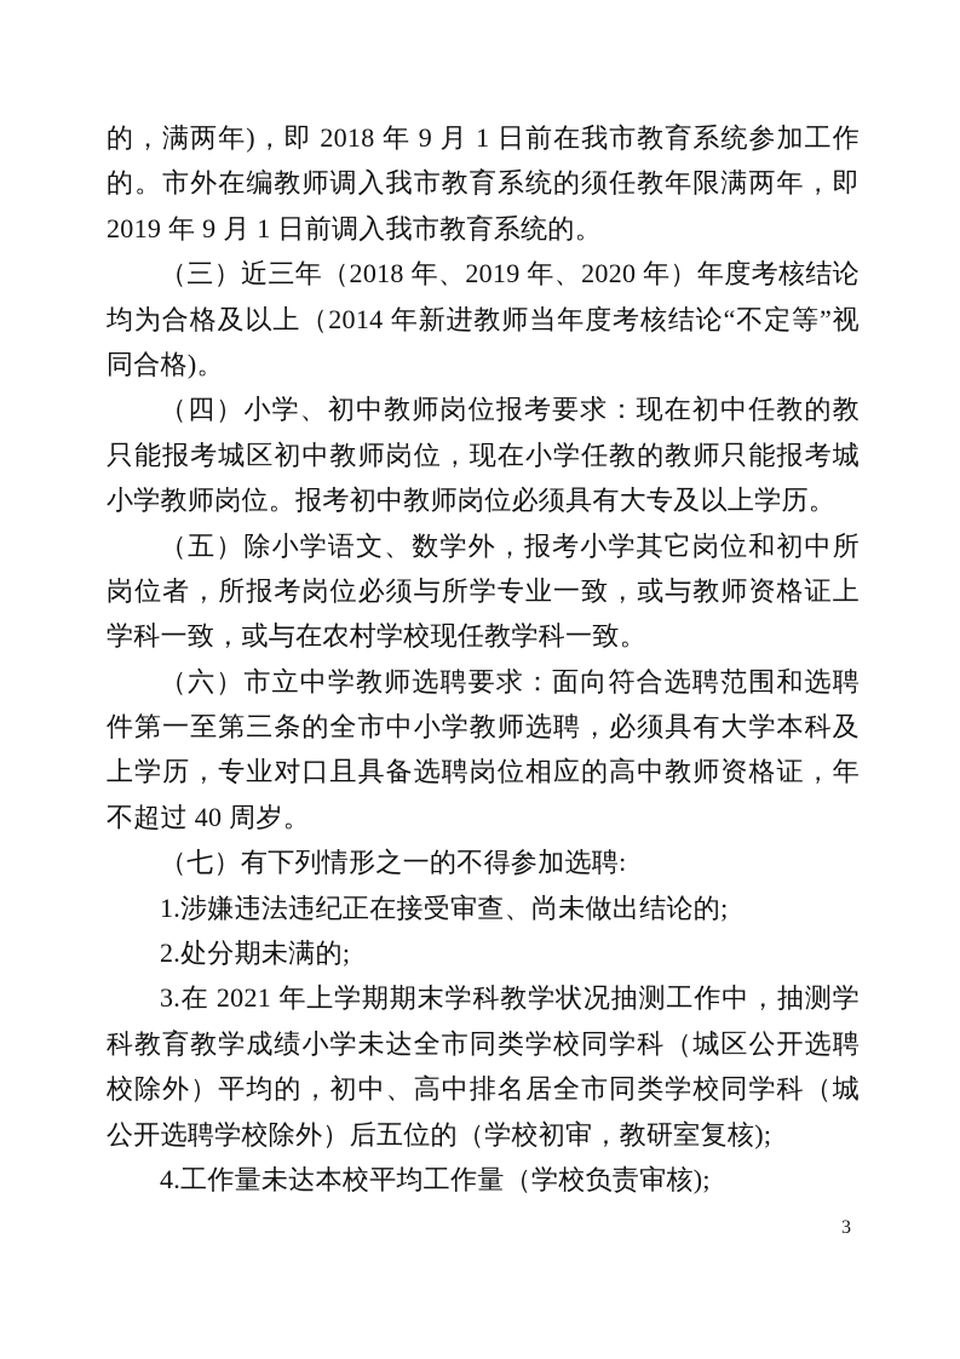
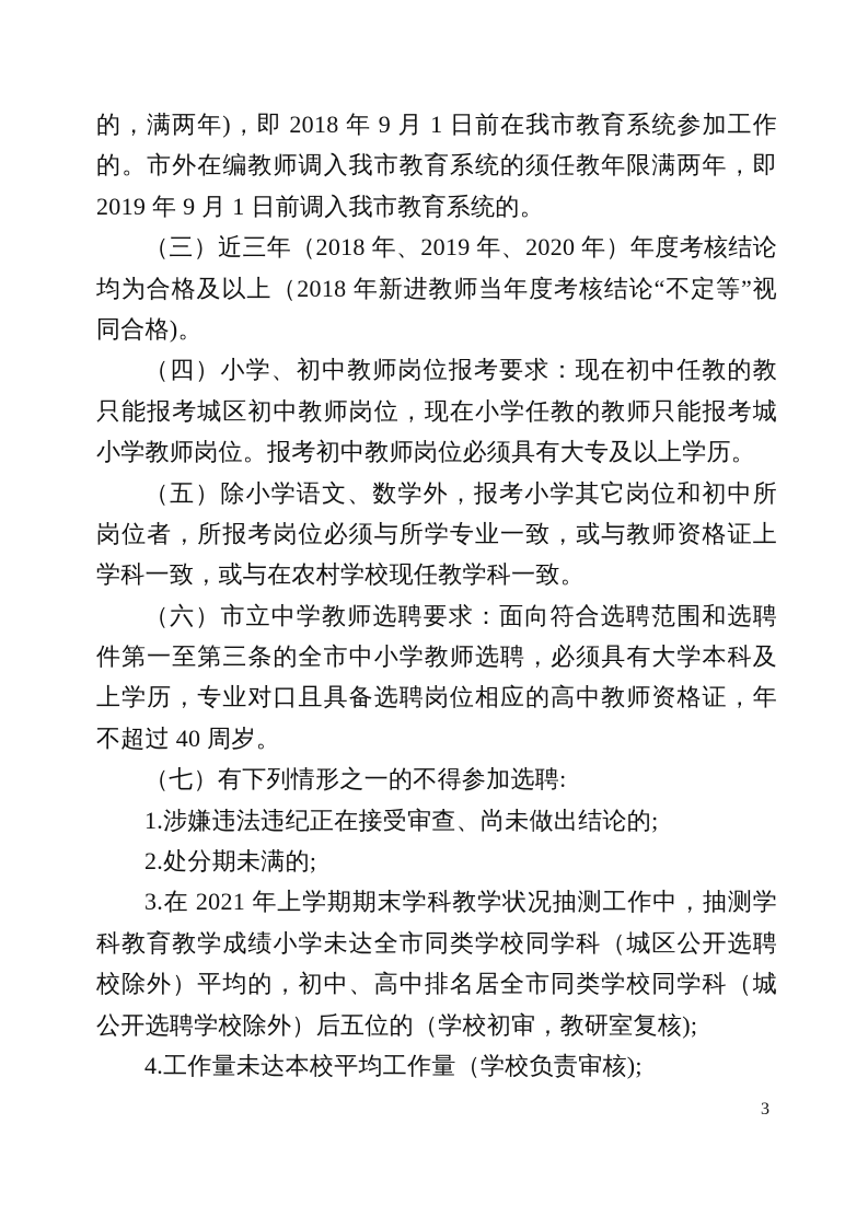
  的，满两年)，即 2018 年 9 月 1 日前在我市教育系统参加工作
  的。市外在编教师调入我市教育系统的须任教年限满两年，即
  2019 年 9 月 1 日前调入我市教育系统的。
  （三）近三年（2018 年、2019 年、2020 年）年度考核结论
- 均为合格及以上（2014 年新进教师当年度考核结论“不定等”视
+ 均为合格及以上（2018 年新进教师当年度考核结论“不定等”视
  同合格)。
  （四）小学、初中教师岗位报考要求：现在初中任教的教
  只能报考城区初中教师岗位，现在小学任教的教师只能报考城
  小学教师岗位。报考初中教师岗位必须具有大专及以上学历。
  （五）除小学语文、数学外，报考小学其它岗位和初中所
  岗位者，所报考岗位必须与所学专业一致，或与教师资格证上
  学科一致，或与在农村学校现任教学科一致。
  （六）市立中学教师选聘要求：面向符合选聘范围和选聘
  件第一至第三条的全市中小学教师选聘，必须具有大学本科及
  上学历，专业对口且具备选聘岗位相应的高中教师资格证，年
  不超过 40 周岁。
  （七）有下列情形之一的不得参加选聘:
  1.涉嫌违法违纪正在接受审查、尚未做出结论的;
  2.处分期未满的;
  3.在 2021 年上学期期末学科教学状况抽测工作中，抽测学
  科教育教学成绩小学未达全市同类学校同学科（城区公开选聘
  校除外）平均的，初中、高中排名居全市同类学校同学科（城
  公开选聘学校除外）后五位的（学校初审，教研室复核);
  4.工作量未达本校平均工作量（学校负责审核);
  3
